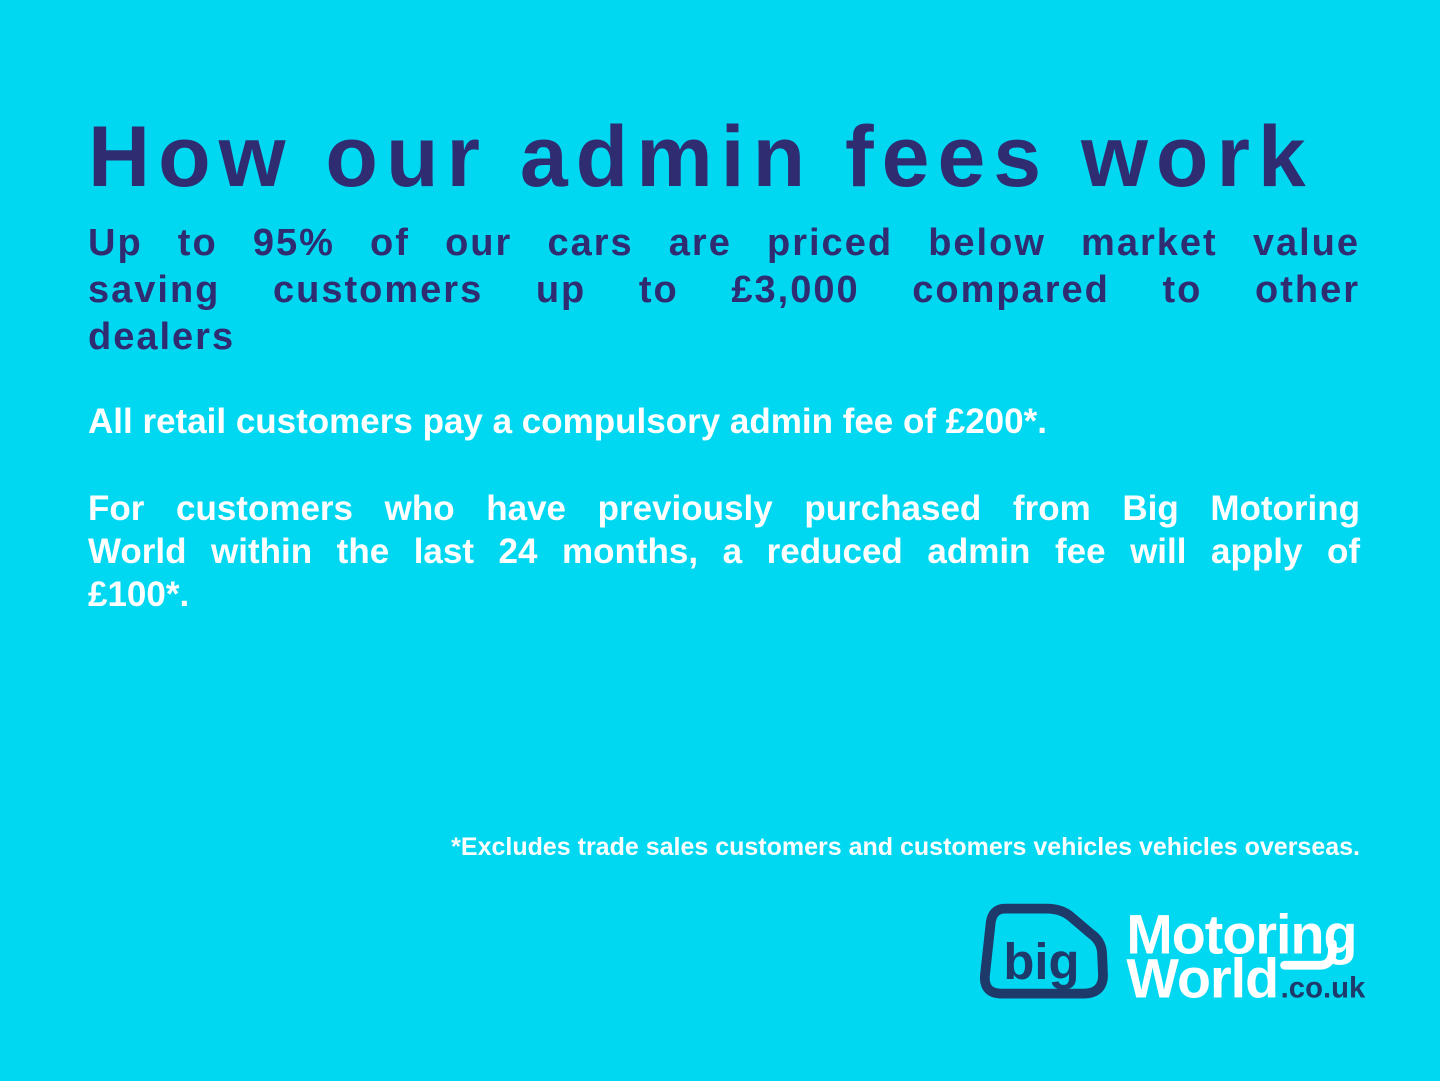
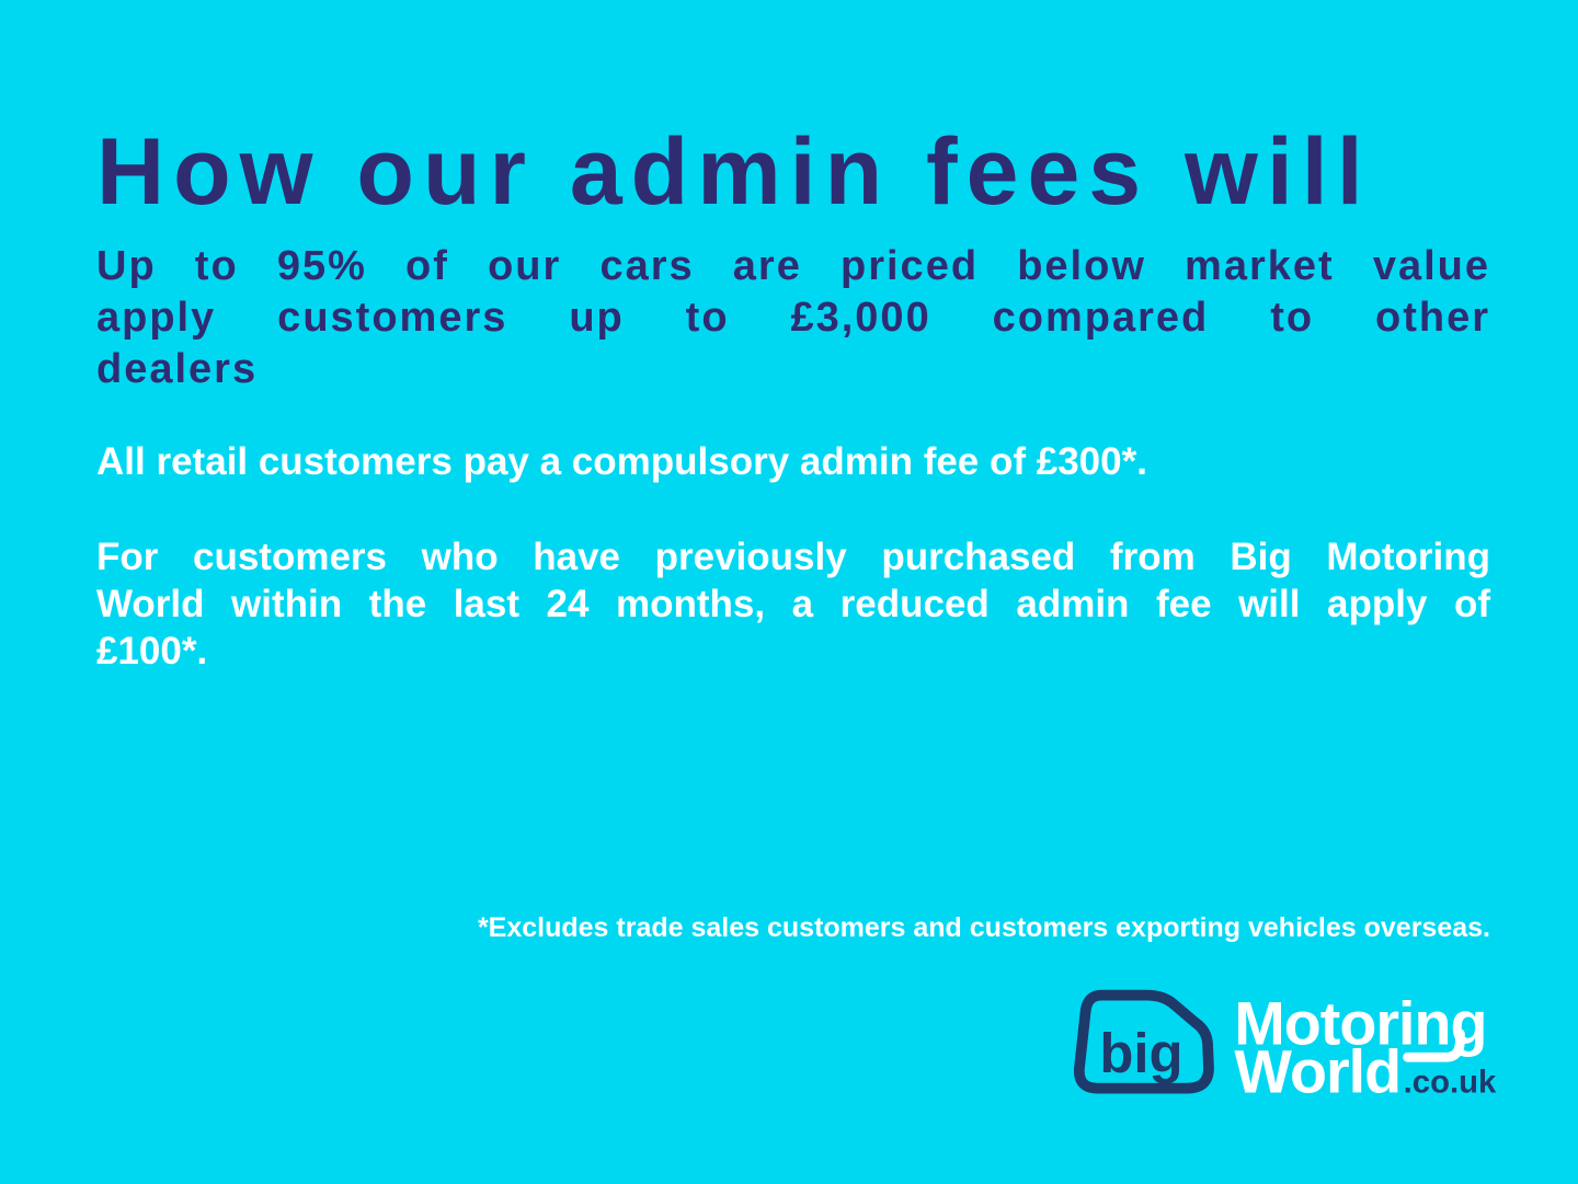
- How our admin fees work
+ How our admin fees will
  Up to 95% of our cars are priced below market value
- saving customers up to £3,000 compared to other
+ apply customers up to £3,000 compared to other
  dealers
- All retail customers pay a compulsory admin fee of £200*.
+ All retail customers pay a compulsory admin fee of £300*.
  For customers who have previously purchased from Big Motoring
  World within the last 24 months, a reduced admin fee will apply of
  £100*.
- *Excludes trade sales customers and customers vehicles vehicles overseas.
+ *Excludes trade sales customers and customers exporting vehicles overseas.
  big
  Motoring
  World
  .co.uk
